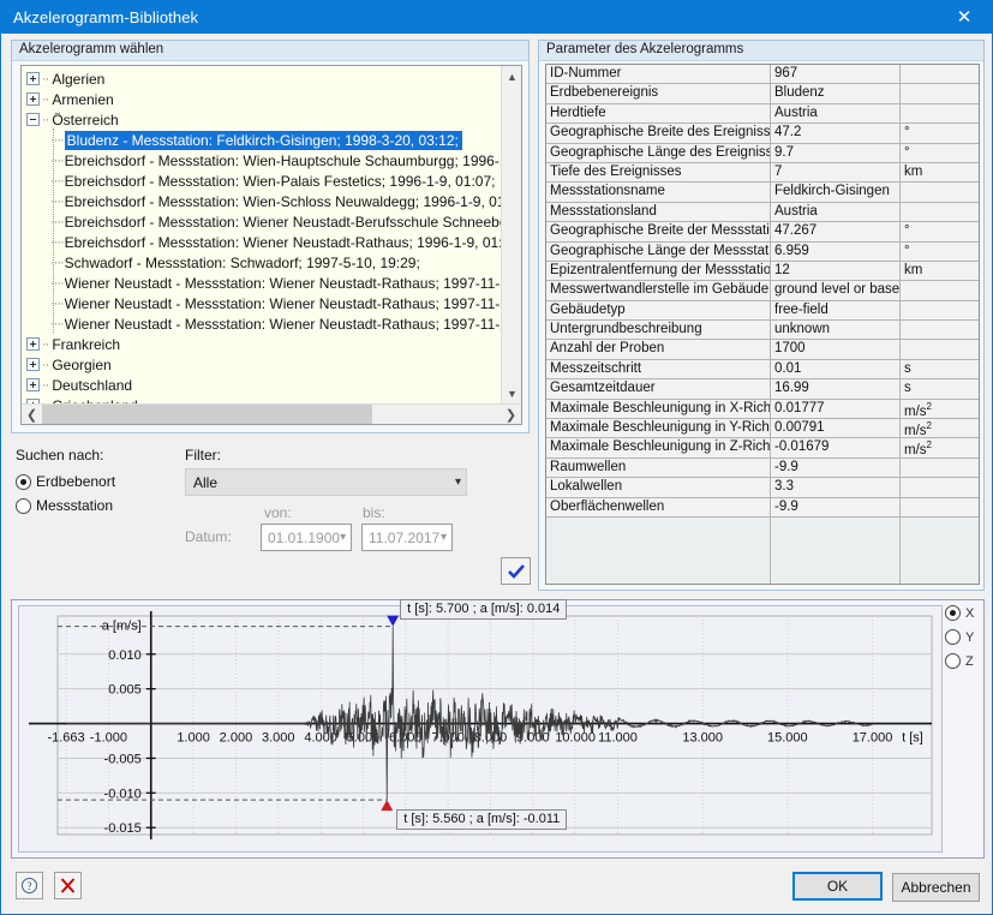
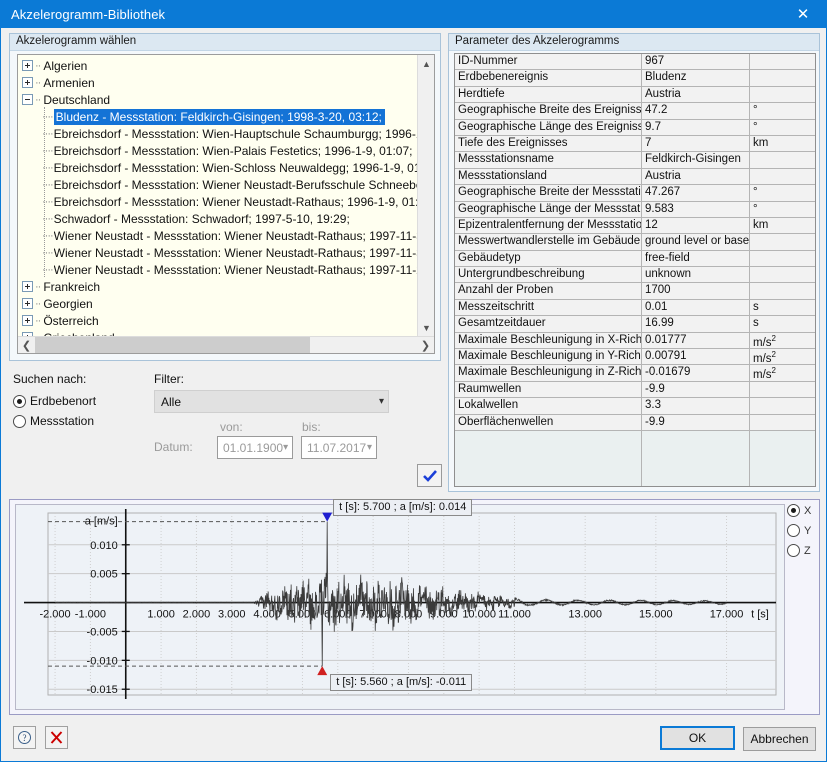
  Akzelerogramm-Bibliothek
  ✕
  Akzelerogramm wählen
  ··
  Algerien
  ··
  Armenien
  ··
- Österreich
+ Deutschland
  ····
  Bludenz - Messstation: Feldkirch-Gisingen; 1998-3-20, 03:12;
  ····
  Ebreichsdorf - Messstation: Wien-Hauptschule Schaumburgg; 1996-
  ····
  Ebreichsdorf - Messstation: Wien-Palais Festetics; 1996-1-9, 01:07;
  ····
  Ebreichsdorf - Messstation: Wien-Schloss Neuwaldegg; 1996-1-9, 0
  ····
  Ebreichsdorf - Messstation: Wiener Neustadt-Berufsschule Schneeb
  ····
  Ebreichsdorf - Messstation: Wiener Neustadt-Rathaus; 1996-1-9, 01
  ····
  Schwadorf - Messstation: Schwadorf; 1997-5-10, 19:29;
  ····
  Wiener Neustadt - Messstation: Wiener Neustadt-Rathaus; 1997-11-
  ····
  Wiener Neustadt - Messstation: Wiener Neustadt-Rathaus; 1997-11-
  ····
  Wiener Neustadt - Messstation: Wiener Neustadt-Rathaus; 1997-11-
  ··
  Frankreich
  ··
  Georgien
  ··
- Deutschland
+ Österreich
  ▲
  ▼
  ❮
  ❯
  Suchen nach:
  Erdbebenort
  Messstation
  Filter:
  Alle
  ▾
  von:
  bis:
  Datum:
  01.01.1900
  ▾
  11.07.2017
  ▾
  Parameter des Akzelerogramms
  ID-Nummer
  967
  Erdbebenereignis
  Bludenz
  Herdtiefe
  Austria
  Geographische Breite des Ereigniss
  47.2
  °
  Geographische Länge des Ereigniss
  9.7
  °
  Tiefe des Ereignisses
  7
  km
  Messstationsname
  Feldkirch-Gisingen
  Messstationsland
  Austria
  Geographische Breite der Messstati
  47.267
  °
  Geographische Länge der Messstat
- 6.959
+ 9.583
  °
  Epizentralentfernung der Messstatio
  12
  km
  Messwertwandlerstelle im Gebäude
  ground level or base
  Gebäudetyp
  free-field
  Untergrundbeschreibung
  unknown
  Anzahl der Proben
  1700
  Messzeitschritt
  0.01
  s
  Gesamtzeitdauer
  16.99
  s
  Maximale Beschleunigung in X-Rich
  0.01777
  m/s2
  Maximale Beschleunigung in Y-Rich
  0.00791
  m/s2
  Maximale Beschleunigung in Z-Rich
  -0.01679
  m/s2
  Raumwellen
  -9.9
  Lokalwellen
  3.3
  Oberflächenwellen
  -9.9
  0.010
  0.005
  -0.005
  -0.010
  -0.015
- -1.663
+ -2.000
  -1.000
  1.000
  2.000
  3.000
  4.000
  6.00
  7.00
  .000
  .000
  10.000
  11.000
  13.000
  15.000
  17.000
  t [s]
  t [s]: 5.700 ; a [m/s]: 0.014
  t [s]: 5.560 ; a [m/s]: -0.011
  X
  Y
  Z
  ?
  OK
  Abbrechen
